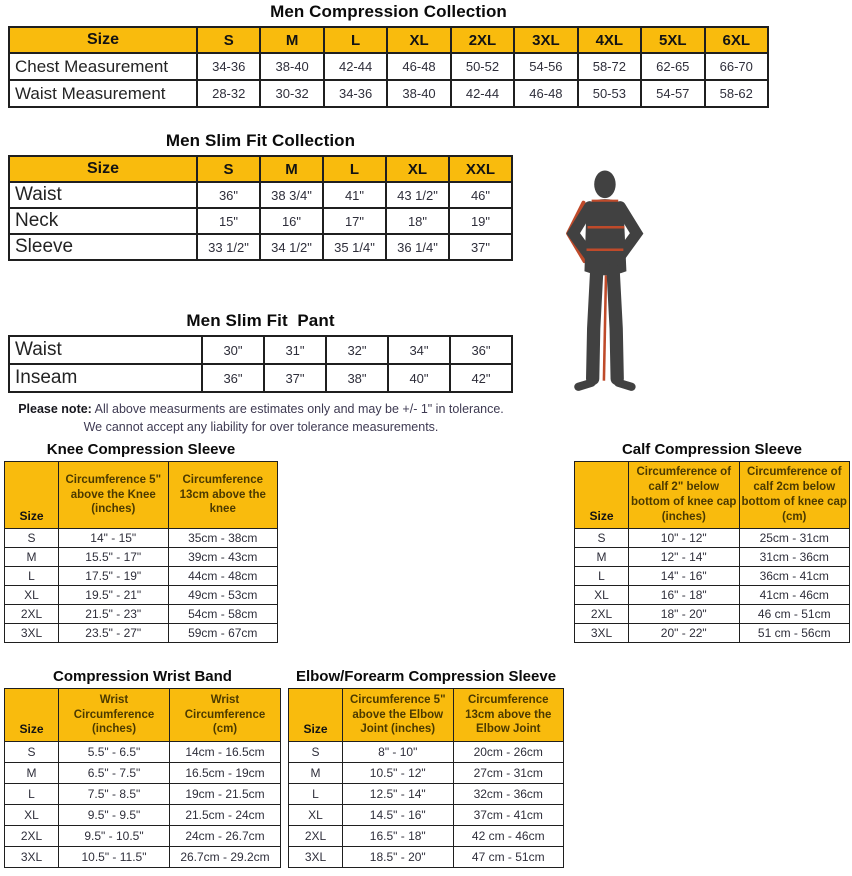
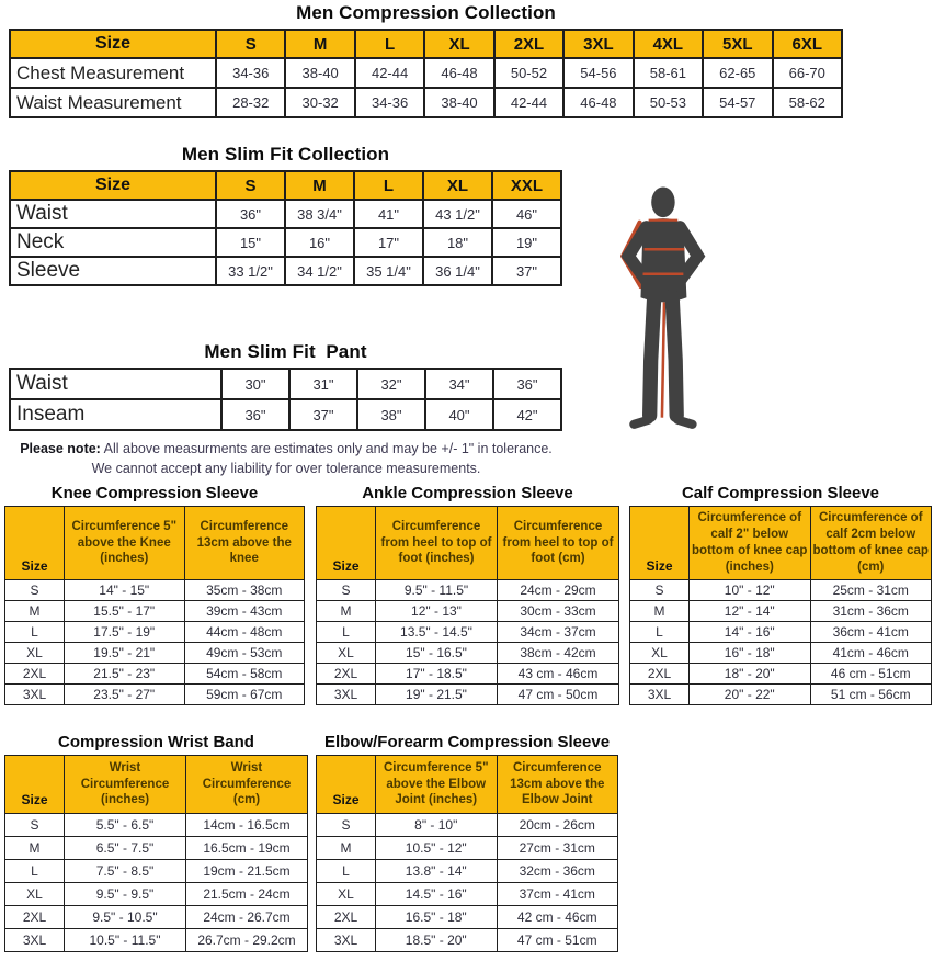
  Men Compression Collection
  Size	S	M	L	XL	2XL	3XL	4XL	5XL	6XL
- Chest Measurement	34-36	38-40	42-44	46-48	50-52	54-56	58-72	62-65	66-70
+ Chest Measurement	34-36	38-40	42-44	46-48	50-52	54-56	58-61	62-65	66-70
  Waist Measurement	28-32	30-32	34-36	38-40	42-44	46-48	50-53	54-57	58-62
  Men Slim Fit Collection
  Size	S	M	L	XL	XXL
  Waist	36"	38 3/4"	41"	43 1/2"	46"
  Neck	15"	16"	17"	18"	19"
  Sleeve	33 1/2"	34 1/2"	35 1/4"	36 1/4"	37"
  Men Slim Fit Pant
  Waist	30"	31"	32"	34"	36"
  Inseam	36"	37"	38"	40"	42"
  Please note: All above measurments are estimates only and may be +/- 1" in tolerance.
  We cannot accept any liability for over tolerance measurements.
  Knee Compression Sleeve
  Size	Circumference 5" above the Knee (inches)	Circumference 13cm above the knee
  S	14" - 15"	35cm - 38cm
  M	15.5" - 17"	39cm - 43cm
  L	17.5" - 19"	44cm - 48cm
  XL	19.5" - 21"	49cm - 53cm
  2XL	21.5" - 23"	54cm - 58cm
  3XL	23.5" - 27"	59cm - 67cm
+ Ankle Compression Sleeve
+ Size	Circumference from heel to top of foot (inches)	Circumference from heel to top of foot (cm)
+ S	9.5" - 11.5"	24cm - 29cm
+ M	12" - 13"	30cm - 33cm
+ L	13.5" - 14.5"	34cm - 37cm
+ XL	15" - 16.5"	38cm - 42cm
+ 2XL	17" - 18.5"	43 cm - 46cm
+ 3XL	19" - 21.5"	47 cm - 50cm
  Calf Compression Sleeve
  Size	Circumference of calf 2" below bottom of knee cap (inches)	Circumference of calf 2cm below bottom of knee cap (cm)
  S	10" - 12"	25cm - 31cm
  M	12" - 14"	31cm - 36cm
  L	14" - 16"	36cm - 41cm
  XL	16" - 18"	41cm - 46cm
  2XL	18" - 20"	46 cm - 51cm
  3XL	20" - 22"	51 cm - 56cm
  Compression Wrist Band
  Size	Wrist Circumference (inches)	Wrist Circumference (cm)
  S	5.5" - 6.5"	14cm - 16.5cm
  M	6.5" - 7.5"	16.5cm - 19cm
  L	7.5" - 8.5"	19cm - 21.5cm
  XL	9.5" - 9.5"	21.5cm - 24cm
  2XL	9.5" - 10.5"	24cm - 26.7cm
  3XL	10.5" - 11.5"	26.7cm - 29.2cm
  Elbow/Forearm Compression Sleeve
  Size	Circumference 5" above the Elbow Joint (inches)	Circumference 13cm above the Elbow Joint
  S	8" - 10"	20cm - 26cm
  M	10.5" - 12"	27cm - 31cm
- L	12.5" - 14"	32cm - 36cm
+ L	13.8" - 14"	32cm - 36cm
  XL	14.5" - 16"	37cm - 41cm
  2XL	16.5" - 18"	42 cm - 46cm
  3XL	18.5" - 20"	47 cm - 51cm
